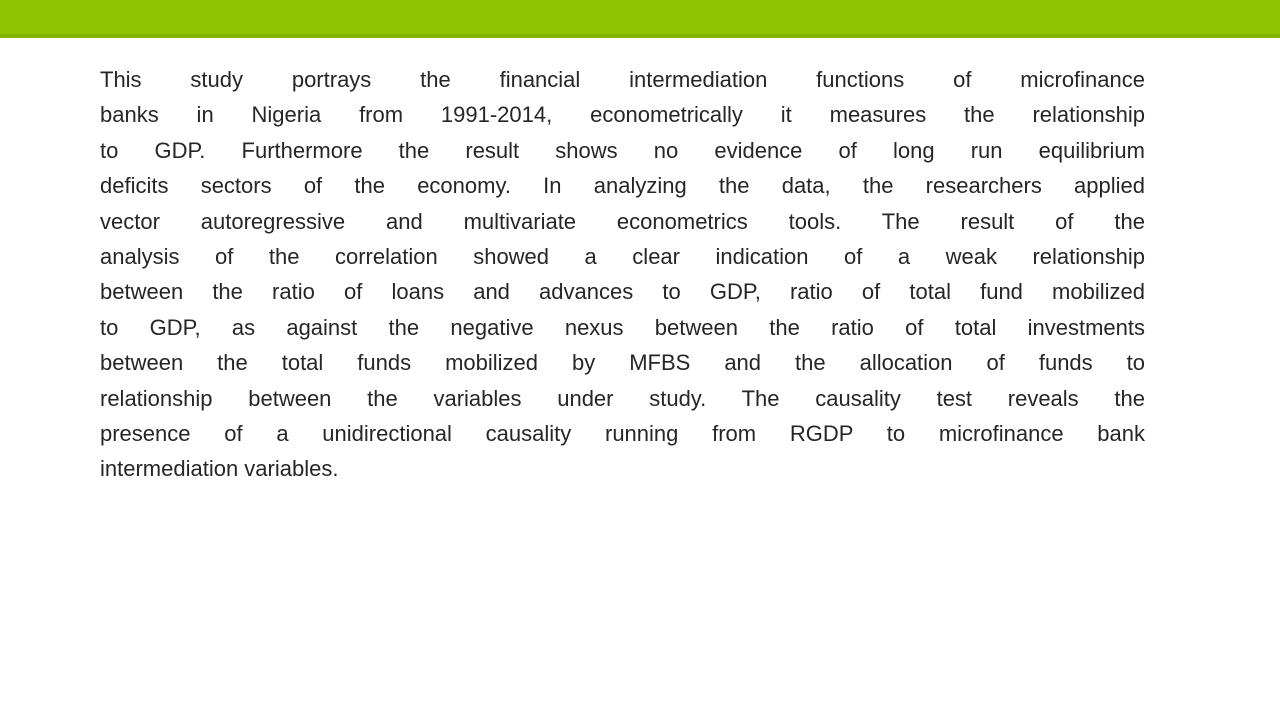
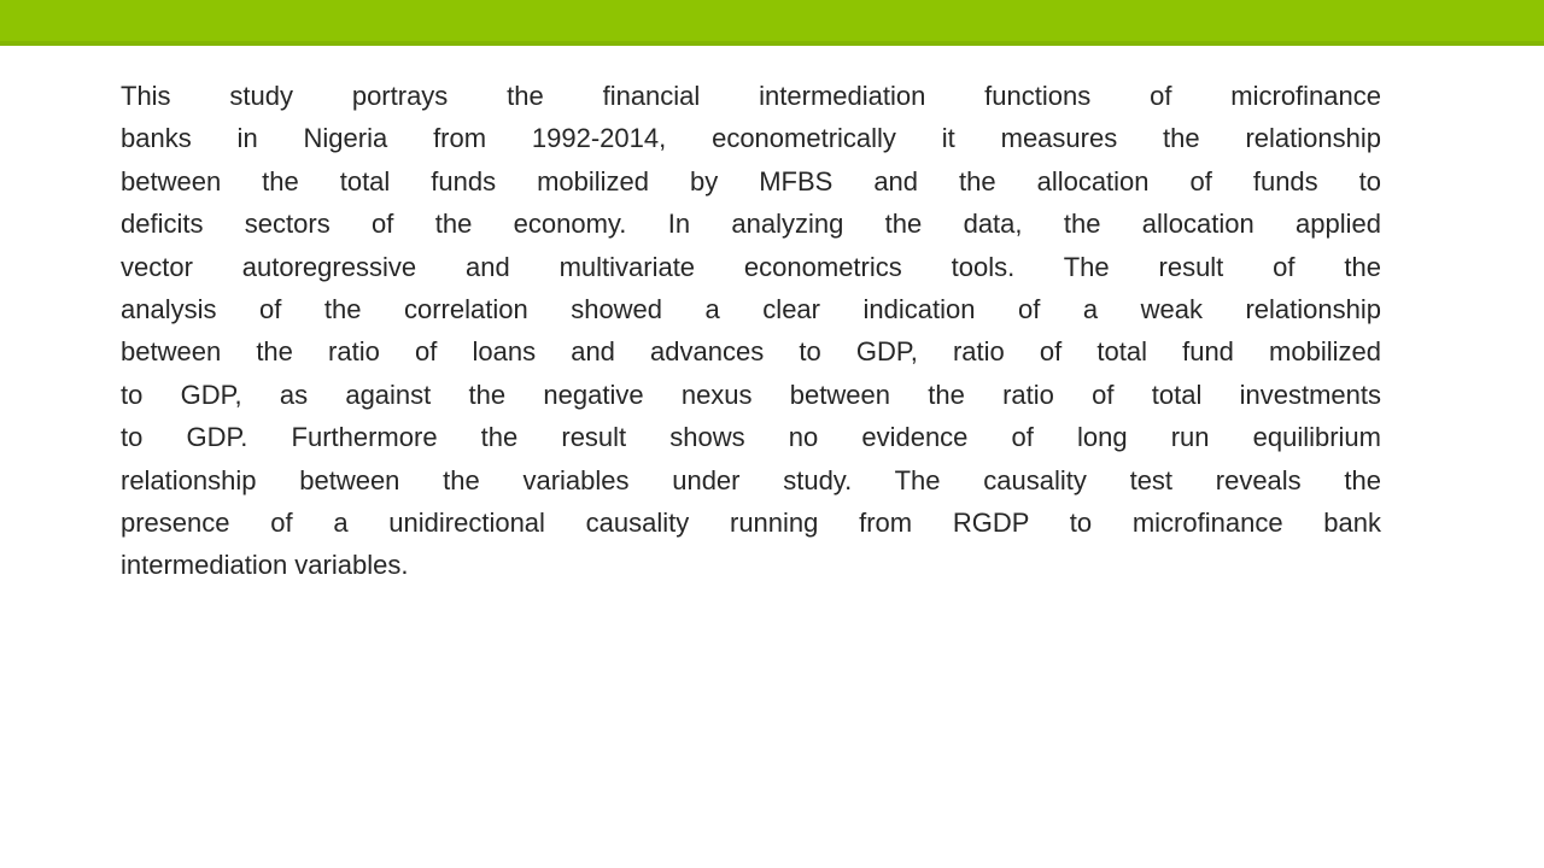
  This study portrays the financial intermediation functions of microfinance
- banks in Nigeria from 1991-2014, econometrically it measures the relationship
+ banks in Nigeria from 1992-2014, econometrically it measures the relationship
- to GDP. Furthermore the result shows no evidence of long run equilibrium
+ between the total funds mobilized by MFBS and the allocation of funds to
- deficits sectors of the economy. In analyzing the data, the researchers applied
+ deficits sectors of the economy. In analyzing the data, the allocation applied
  vector autoregressive and multivariate econometrics tools. The result of the
  analysis of the correlation showed a clear indication of a weak relationship
  between the ratio of loans and advances to GDP, ratio of total fund mobilized
  to GDP, as against the negative nexus between the ratio of total investments
- between the total funds mobilized by MFBS and the allocation of funds to
+ to GDP. Furthermore the result shows no evidence of long run equilibrium
  relationship between the variables under study. The causality test reveals the
  presence of a unidirectional causality running from RGDP to microfinance bank
  intermediation variables.
